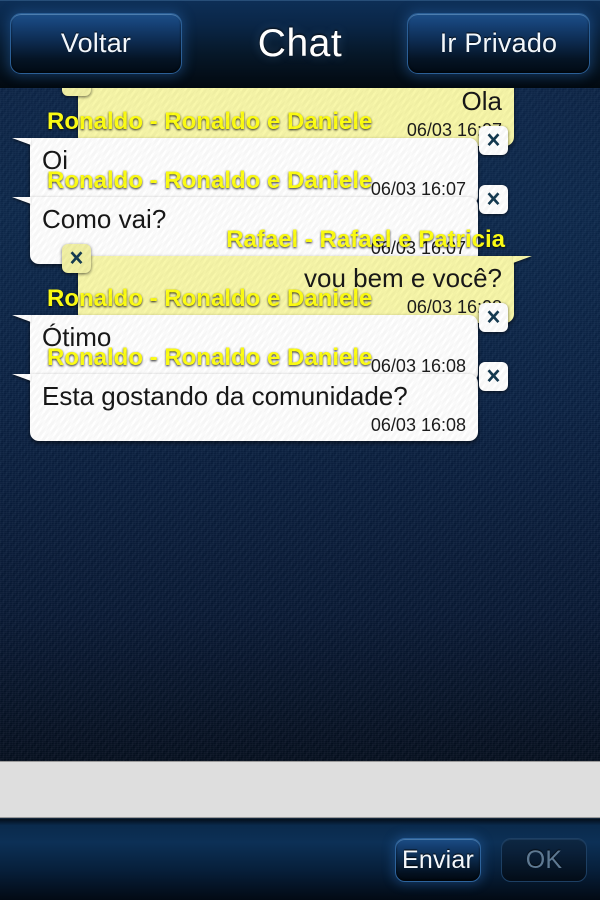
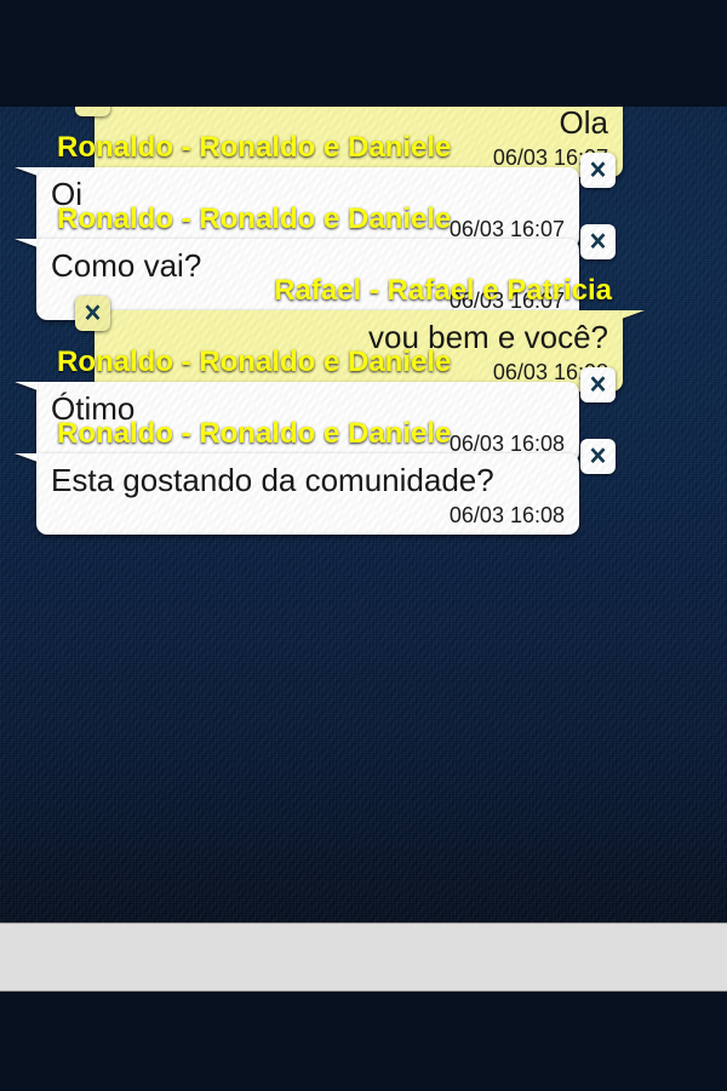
- Voltar
- Chat
- Ir Privado
- Enviar
- OK
